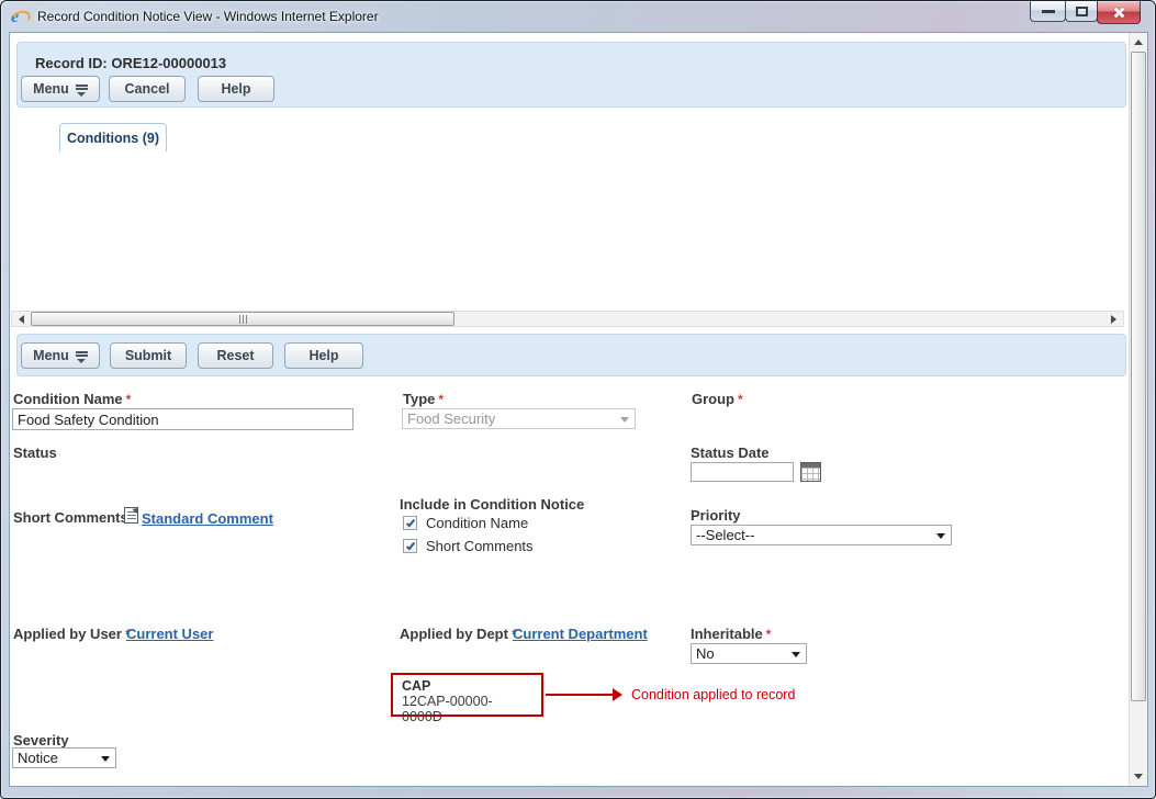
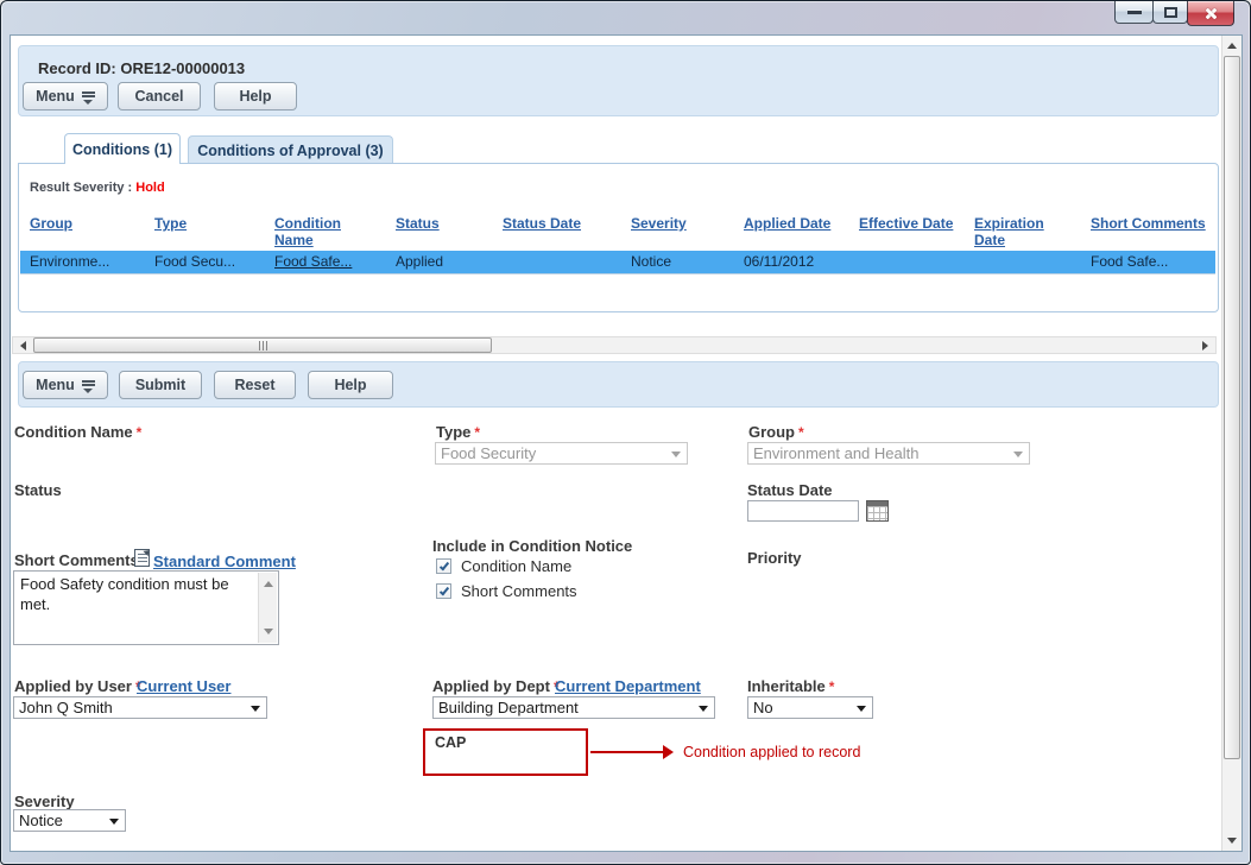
- e
- Record Condition Notice View - Windows Internet Explorer
  Record ID: ORE12-00000013
  Menu
  Cancel
  Help
- Conditions (9)
+ Conditions (1)
+ Conditions of Approval (3)
+ Result Severity : Hold
+ Group	Type	Condition Name	Status	Status Date	Severity	Applied Date	Effective Date	Expiration Date	Short Comments
+ Environme...	Food Secu...	Food Safe...	Applied		Notice	06/11/2012			Food Safe...
  Menu
  Submit
  Reset
  Help
  Condition Name *
- Food Safety Condition
  Type *
  Food Security
  Group *
+ Environment and Health
  Status
  Status Date
  Short Comment
  Standard Comment
+ Food Safety condition must be met.
  Include in Condition Notice
  Condition Name
  Short Comments
  Priority
- --Select--
  Applied by User *
  Current User
+ John Q Smith
  Applied by Dept *
  Current Department
+ Building Department
  Inheritable *
  No
  CAP
- 12CAP-00000-0000D
  Condition applied to record
  Severity
  Notice
